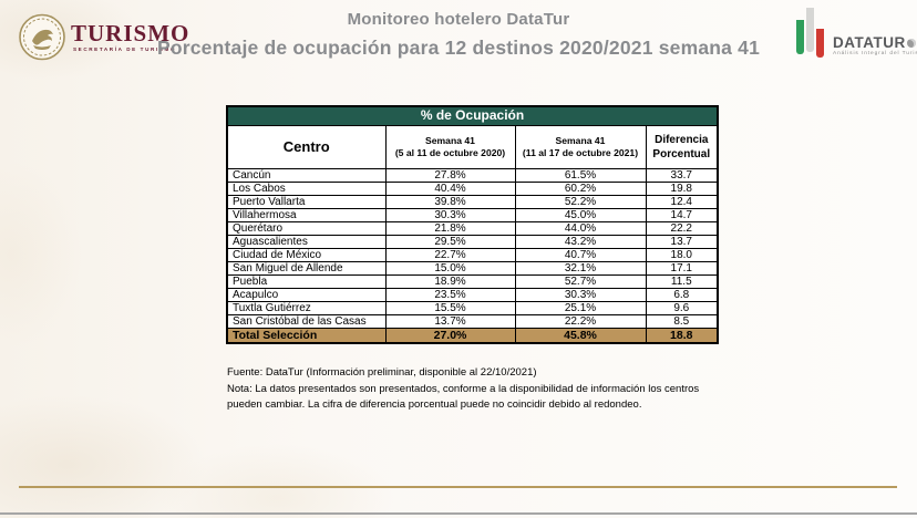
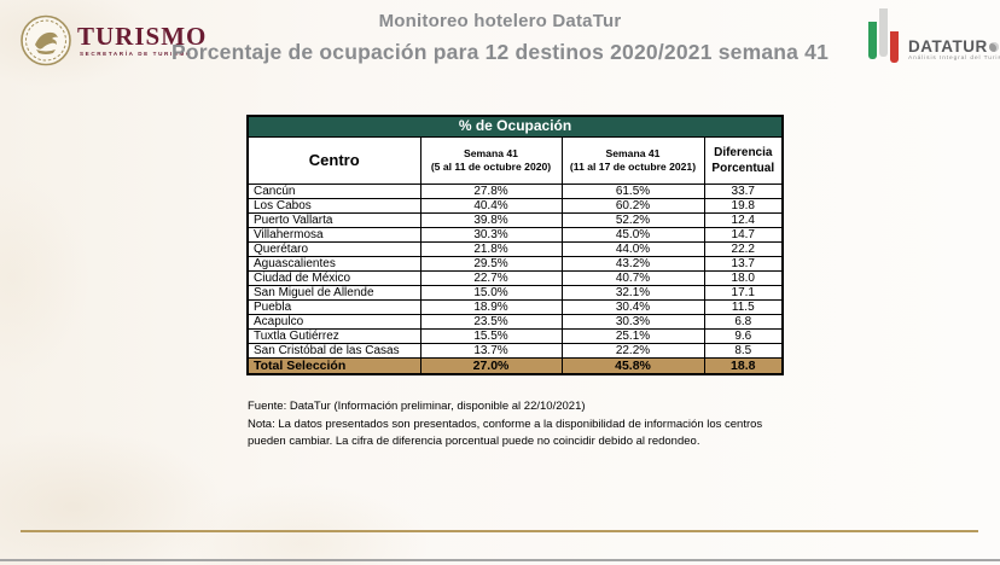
  TURISMO
  Monitoreo hotelero DataTur
  Porcentaje de ocupación para 12 destinos 2020/2021 semana 41
  DATATUR
  % de Ocupación
  Centro	Semana 41 (5 al 11 de octubre 2020)	Semana 41 (11 al 17 de octubre 2021)	Diferencia Porcentual
  Cancún	27.8%	61.5%	33.7
  Los Cabos	40.4%	60.2%	19.8
  Puerto Vallarta	39.8%	52.2%	12.4
  Villahermosa	30.3%	45.0%	14.7
  Querétaro	21.8%	44.0%	22.2
  Aguascalientes	29.5%	43.2%	13.7
  Ciudad de México	22.7%	40.7%	18.0
  San Miguel de Allende	15.0%	32.1%	17.1
- Puebla	18.9%	52.7%	11.5
+ Puebla	18.9%	30.4%	11.5
  Acapulco	23.5%	30.3%	6.8
  Tuxtla Gutiérrez	15.5%	25.1%	9.6
  San Cristóbal de las Casas	13.7%	22.2%	8.5
  Total Selección	27.0%	45.8%	18.8
  Fuente: DataTur (Información preliminar, disponible al 22/10/2021)
  Nota: La datos presentados son presentados, conforme a la disponibilidad de información los centros pueden cambiar. La cifra de diferencia porcentual puede no coincidir debido al redondeo.
